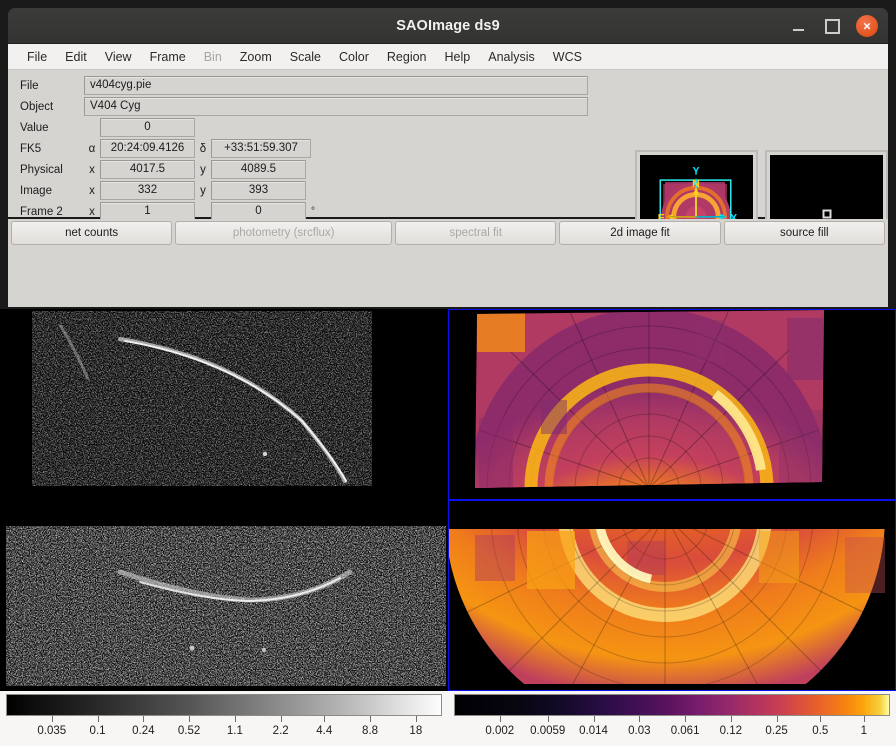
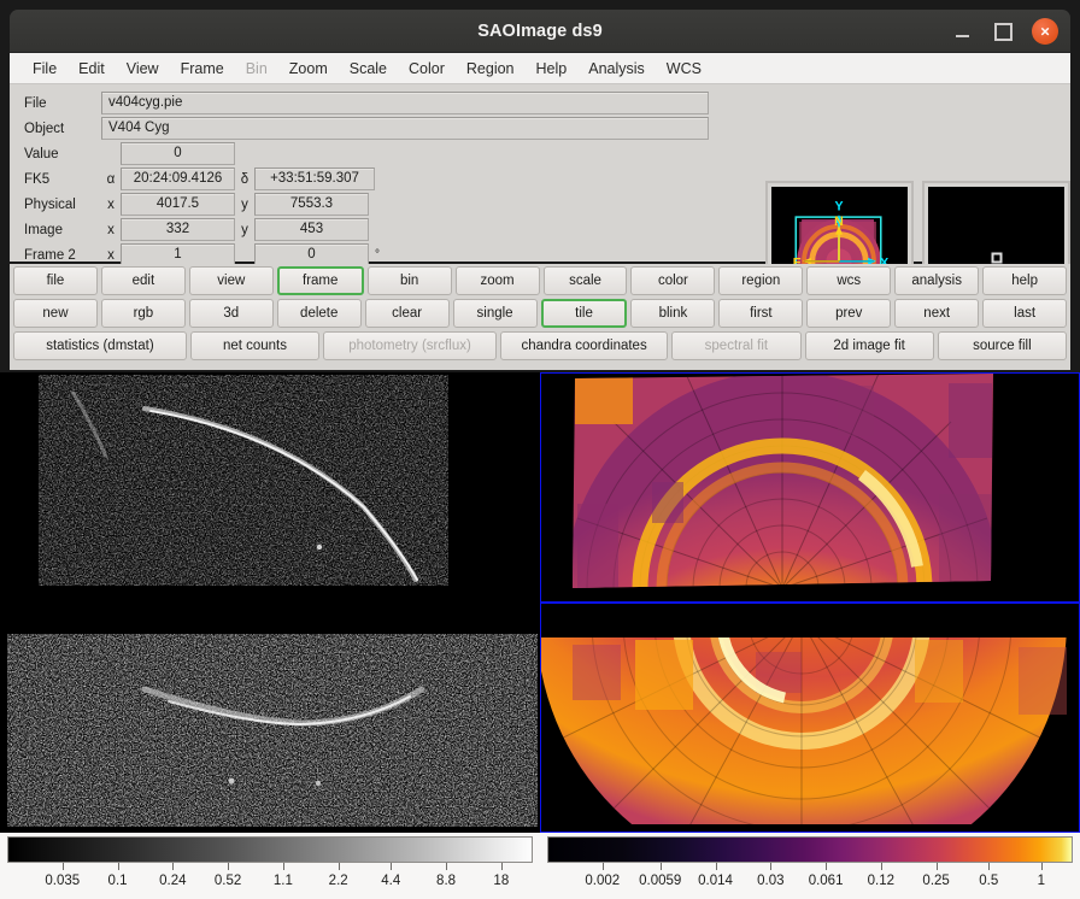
  SAOImage ds9
  ×
  File
  Edit
  View
  Frame
  Bin
  Zoom
  Scale
  Color
  Region
  Help
  Analysis
  WCS
  File
  v404cyg.pie
  Object
  V404 Cyg
  Value
  0
  FK5
  α
  20:24:09.4126
  δ
  +33:51:59.307
  Physical
  x
  4017.5
  y
- 4089.5
+ 7553.3
  Image
  x
  332
  y
- 393
+ 453
  Frame 2
  x
  1
  0
  °
  Y
  N
+ file
+ edit
+ view
+ frame
+ bin
+ zoom
+ scale
+ color
+ region
+ wcs
+ analysis
+ help
+ new
+ rgb
+ 3d
+ delete
+ clear
+ single
+ tile
+ blink
+ first
+ prev
+ next
+ last
+ statistics (dmstat)
  net counts
  photometry (srcflux)
+ chandra coordinates
  spectral fit
  2d image fit
  source fill
  0.035
  0.1
  0.24
  0.52
  1.1
  2.2
  4.4
  8.8
  18
  0.002
  0.0059
  0.014
  0.03
  0.061
  0.12
  0.25
  0.5
  1
